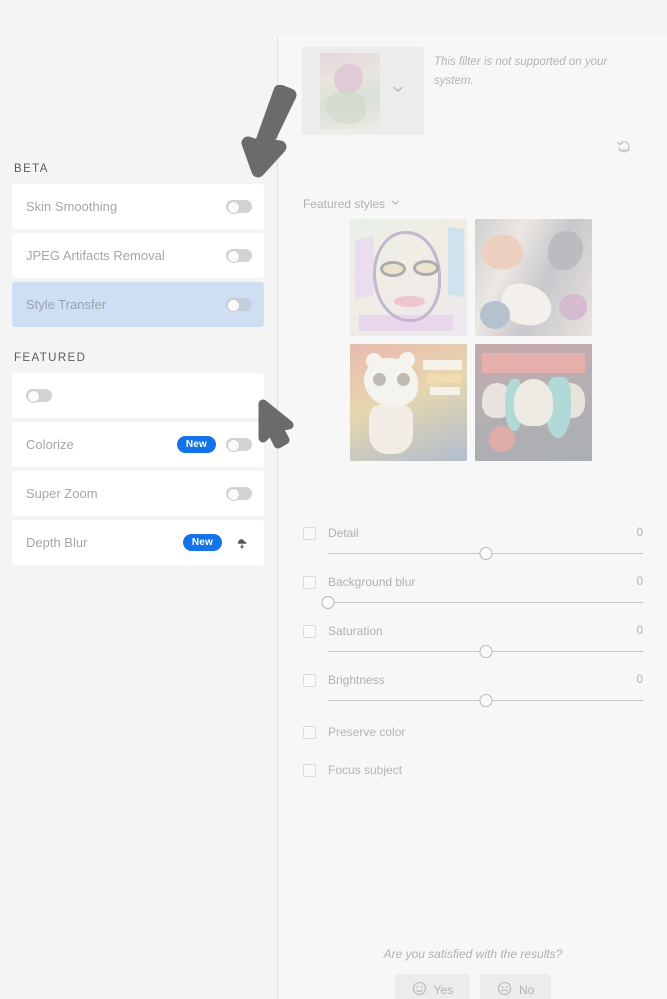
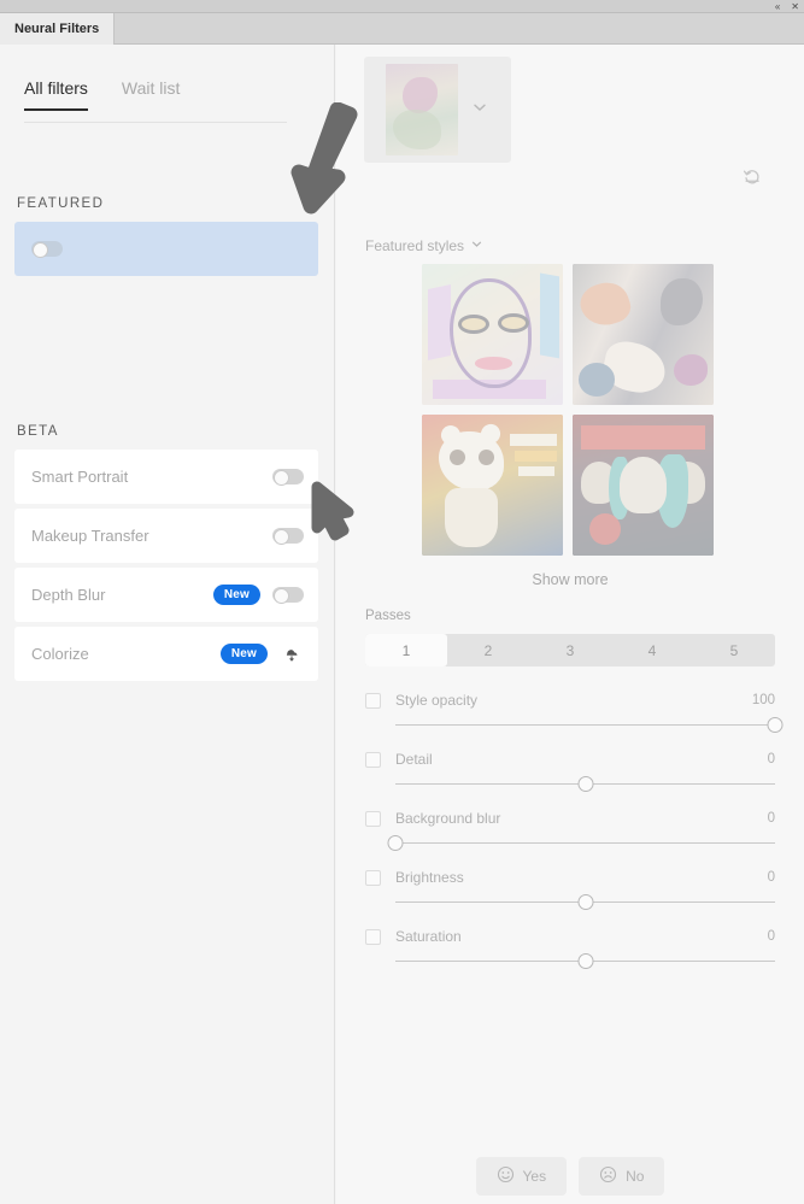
+ «
+ ✕
+ Neural Filters
+ All filters
+ Wait list
- BETA
+ FEATURED
- Skin Smoothing
- JPEG Artifacts Removal
- Style Transfer
- FEATURED
+ BETA
+ Smart Portrait
+ Makeup Transfer
- Colorize
+ Depth Blur
  New
- Super Zoom
- Depth Blur
+ Colorize
  New
- This filter is not supported on your system.
  Featured styles
+ Show more
+ Passes
+ 1
+ 2
+ 3
+ 4
+ 5
+ Style opacity
+ 100
  Detail
  0
  Background blur
  0
- Saturation
+ Brightness
  0
- Brightness
+ Saturation
  0
- Preserve color
- Focus subject
- Are you satisfied with the results?
  Yes
  No
